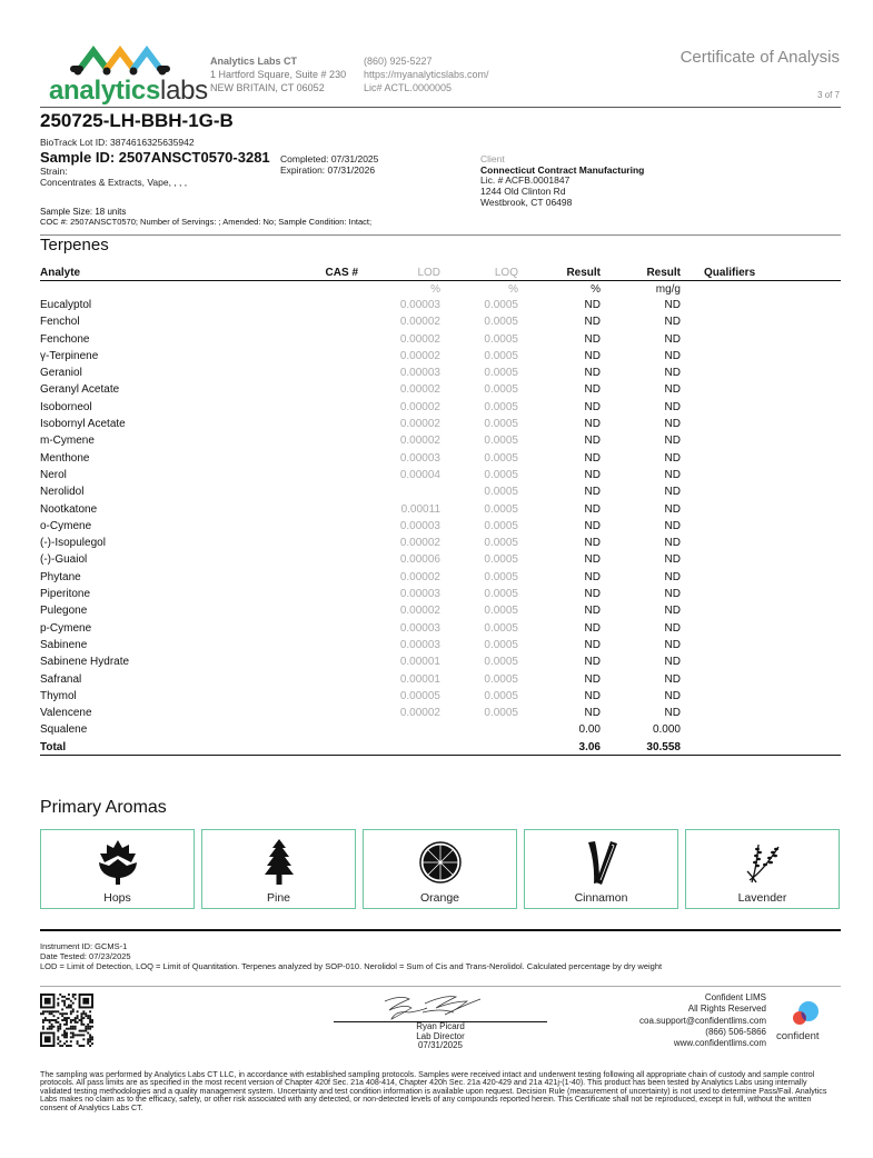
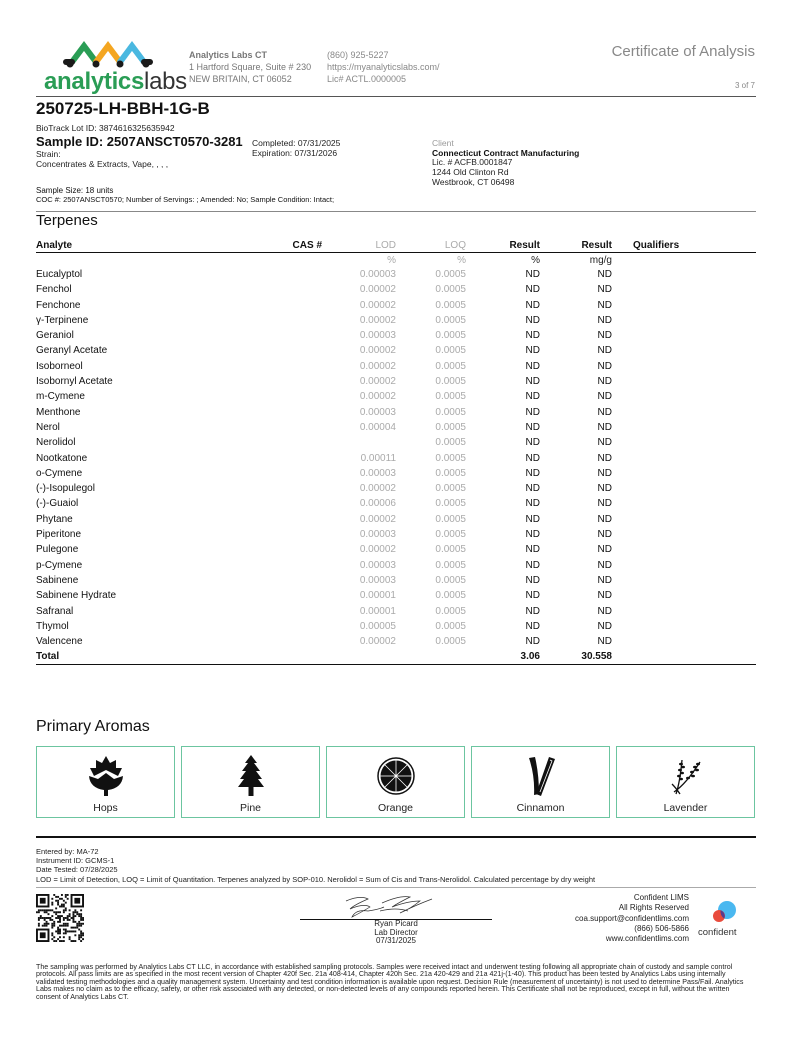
  analyticslabs
  Analytics Labs CT
  1 Hartford Square, Suite # 230
  NEW BRITAIN, CT 06052
  (860) 925-5227
  https://myanalyticslabs.com/
  Lic# ACTL.0000005
  Certificate of Analysis
  3 of 7
  250725-LH-BBH-1G-B
  BioTrack Lot ID: 3874616325635942
  Sample ID: 2507ANSCT0570-3281
  Strain:
  Concentrates & Extracts, Vape, , , ,
  Completed: 07/31/2025
  Expiration: 07/31/2026
  Client
  Connecticut Contract Manufacturing
  Lic. # ACFB.0001847
  1244 Old Clinton Rd
  Westbrook, CT 06498
  Sample Size: 18 units
  COC #: 2507ANSCT0570; Number of Servings: ; Amended: No; Sample Condition: Intact;
  Terpenes
  Analyte
  CAS #
  LOD
  LOQ
  Result
  Result
  Qualifiers
  %
  %
  %
  mg/g
  Eucalyptol
  0.00003
  0.0005
  ND
  ND
  Fenchol
  0.00002
  0.0005
  ND
  ND
  Fenchone
  0.00002
  0.0005
  ND
  ND
  γ-Terpinene
  0.00002
  0.0005
  ND
  ND
  Geraniol
  0.00003
  0.0005
  ND
  ND
  Geranyl Acetate
  0.00002
  0.0005
  ND
  ND
  Isoborneol
  0.00002
  0.0005
  ND
  ND
  Isobornyl Acetate
  0.00002
  0.0005
  ND
  ND
  m-Cymene
  0.00002
  0.0005
  ND
  ND
  Menthone
  0.00003
  0.0005
  ND
  ND
  Nerol
  0.00004
  0.0005
  ND
  ND
  Nerolidol
  0.0005
  ND
  ND
  Nootkatone
  0.00011
  0.0005
  ND
  ND
  o-Cymene
  0.00003
  0.0005
  ND
  ND
  (-)-Isopulegol
  0.00002
  0.0005
  ND
  ND
  (-)-Guaiol
  0.00006
  0.0005
  ND
  ND
  Phytane
  0.00002
  0.0005
  ND
  ND
  Piperitone
  0.00003
  0.0005
  ND
  ND
  Pulegone
  0.00002
  0.0005
  ND
  ND
  p-Cymene
  0.00003
  0.0005
  ND
  ND
  Sabinene
  0.00003
  0.0005
  ND
  ND
  Sabinene Hydrate
  0.00001
  0.0005
  ND
  ND
  Safranal
  0.00001
  0.0005
  ND
  ND
  Thymol
  0.00005
  0.0005
  ND
  ND
  Valencene
  0.00002
  0.0005
  ND
  ND
- Squalene
- 0.00
- 0.000
  Total
  3.06
  30.558
  Primary Aromas
  Hops
  Pine
  Orange
  Cinnamon
  Lavender
+ Entered by: MA-72
  Instrument ID: GCMS-1
- Date Tested: 07/23/2025
+ Date Tested: 07/28/2025
  LOD = Limit of Detection, LOQ = Limit of Quantitation. Terpenes analyzed by SOP-010. Nerolidol = Sum of Cis and Trans-Nerolidol. Calculated percentage by dry weight
  Ryan Picard
  Lab Director
  07/31/2025
  Confident LIMS
  All Rights Reserved
  coa.support@confidentlims.com
  (866) 506-5866
  www.confidentlims.com
  confident
  The sampling was performed by Analytics Labs CT LLC, in accordance with established sampling protocols. Samples were received intact and underwent testing following all appropriate chain of custody and sample control protocols. All pass limits are as specified in the most recent version of Chapter 420f Sec. 21a 408-414, Chapter 420h Sec. 21a 420-429 and 21a 421j-(1-40). This product has been tested by Analytics Labs using internally validated testing methodologies and a quality management system. Uncertainty and test condition information is available upon request. Decision Rule (measurement of uncertainty) is not used to determine Pass/Fail. Analytics Labs makes no claim as to the efficacy, safety, or other risk associated with any detected, or non-detected levels of any compounds reported herein. This Certificate shall not be reproduced, except in full, without the written consent of Analytics Labs CT.
